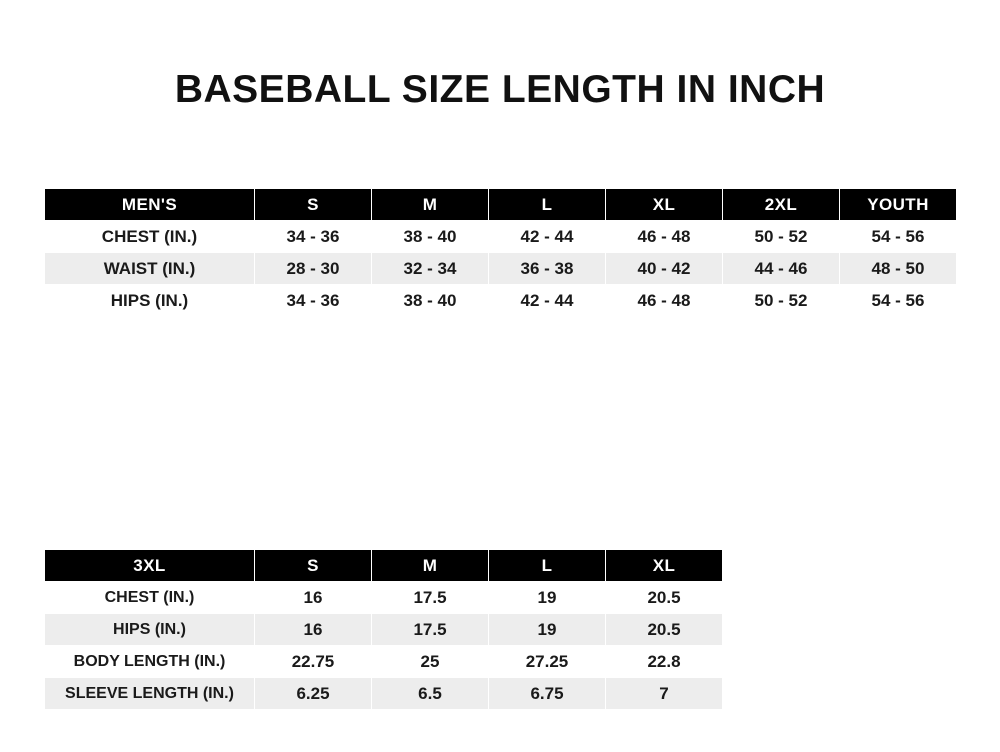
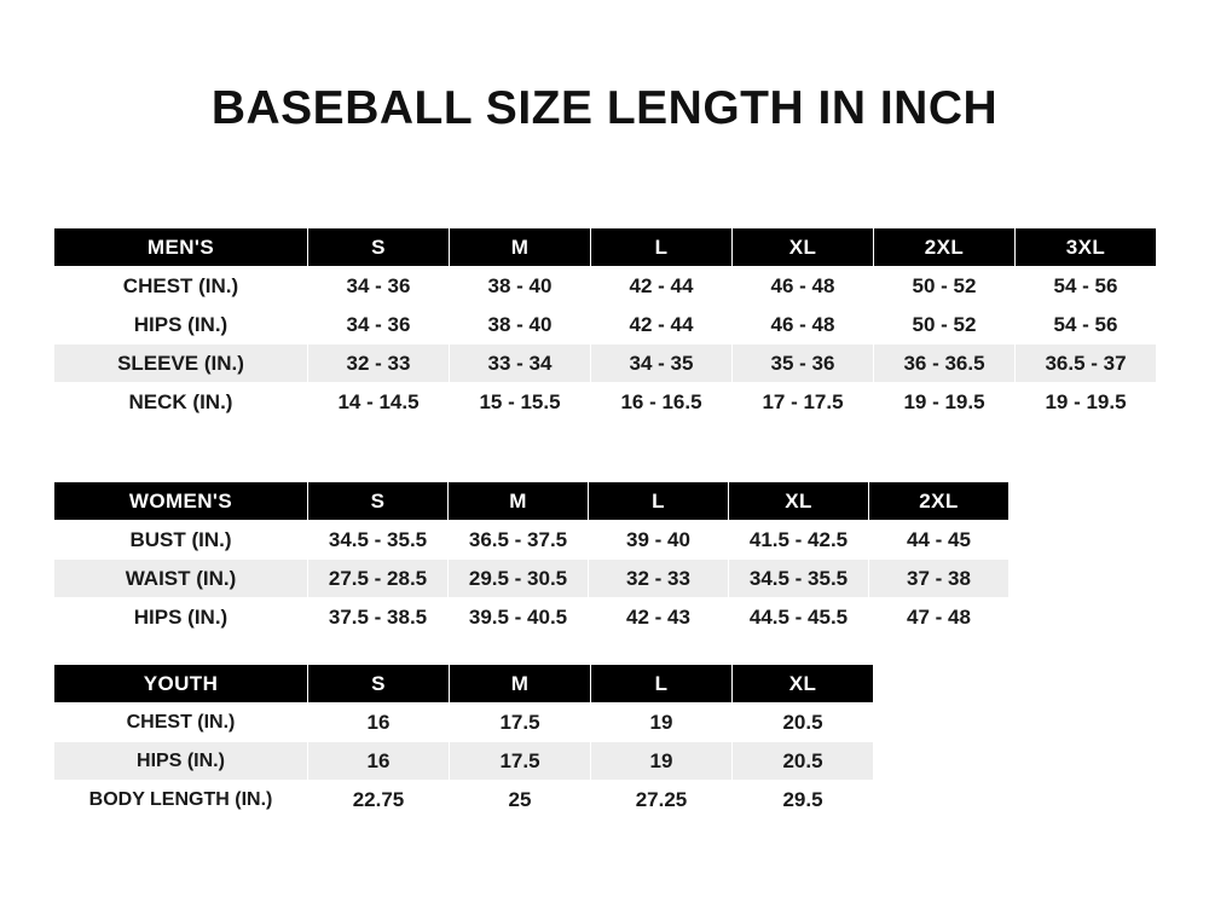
  BASEBALL SIZE LENGTH IN INCH
- MEN'S	S	M	L	XL	2XL	YOUTH
+ MEN'S	S	M	L	XL	2XL	3XL
  CHEST (IN.)	34 - 36	38 - 40	42 - 44	46 - 48	50 - 52	54 - 56
- WAIST (IN.)	28 - 30	32 - 34	36 - 38	40 - 42	44 - 46	48 - 50
  HIPS (IN.)	34 - 36	38 - 40	42 - 44	46 - 48	50 - 52	54 - 56
+ SLEEVE (IN.)	32 - 33	33 - 34	34 - 35	35 - 36	36 - 36.5	36.5 - 37
+ NECK (IN.)	14 - 14.5	15 - 15.5	16 - 16.5	17 - 17.5	19 - 19.5	19 - 19.5
+ WOMEN'S	S	M	L	XL	2XL
+ BUST (IN.)	34.5 - 35.5	36.5 - 37.5	39 - 40	41.5 - 42.5	44 - 45
+ WAIST (IN.)	27.5 - 28.5	29.5 - 30.5	32 - 33	34.5 - 35.5	37 - 38
+ HIPS (IN.)	37.5 - 38.5	39.5 - 40.5	42 - 43	44.5 - 45.5	47 - 48
- 3XL	S	M	L	XL
+ YOUTH	S	M	L	XL
  CHEST (IN.)	16	17.5	19	20.5
  HIPS (IN.)	16	17.5	19	20.5
- BODY LENGTH (IN.)	22.75	25	27.25	22.8
+ BODY LENGTH (IN.)	22.75	25	27.25	29.5
- SLEEVE LENGTH (IN.)	6.25	6.5	6.75	7
